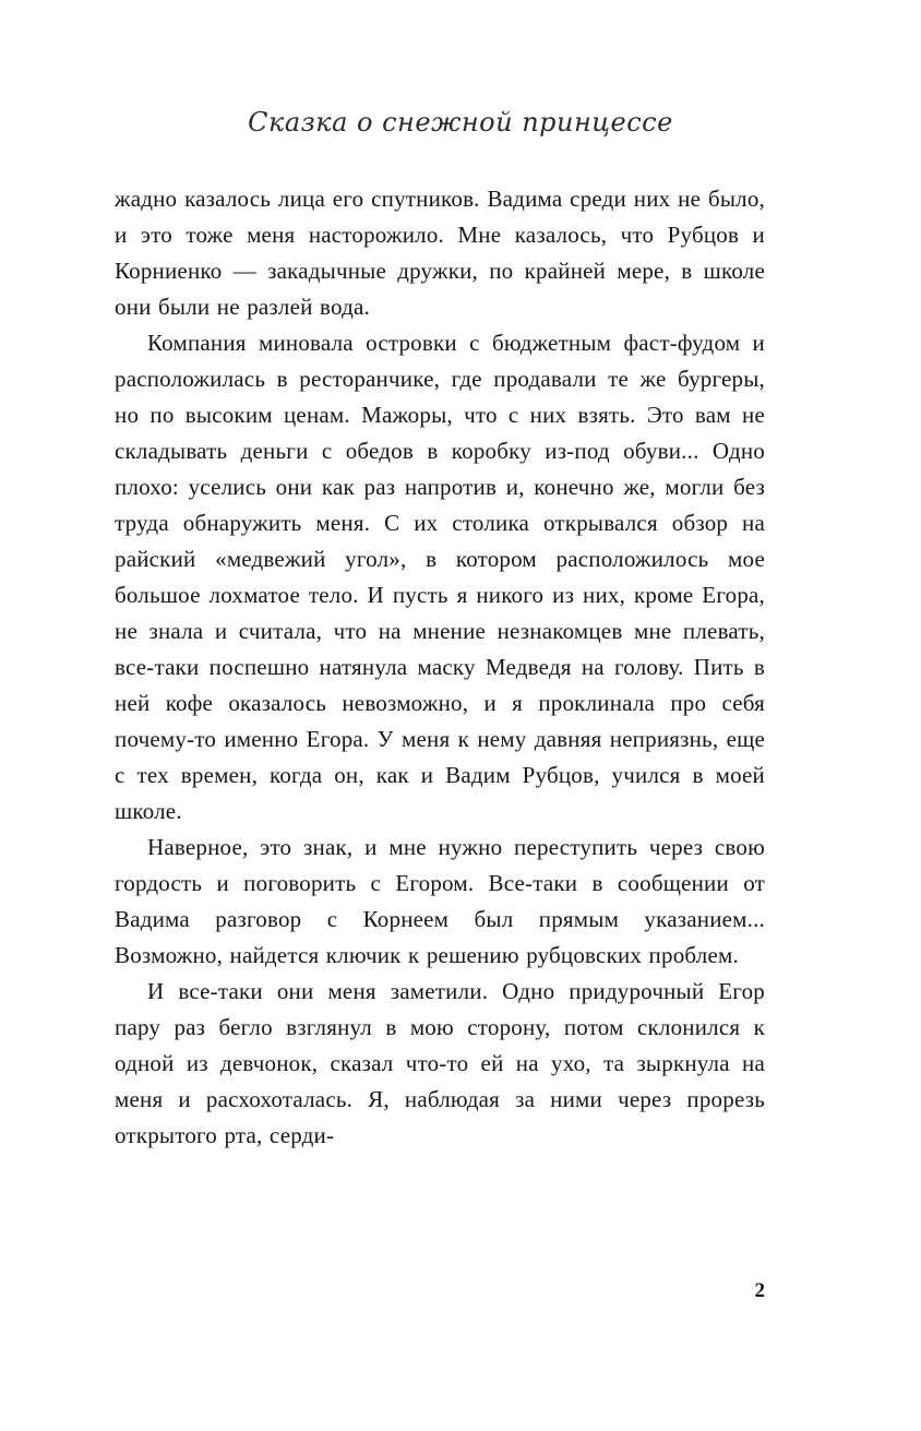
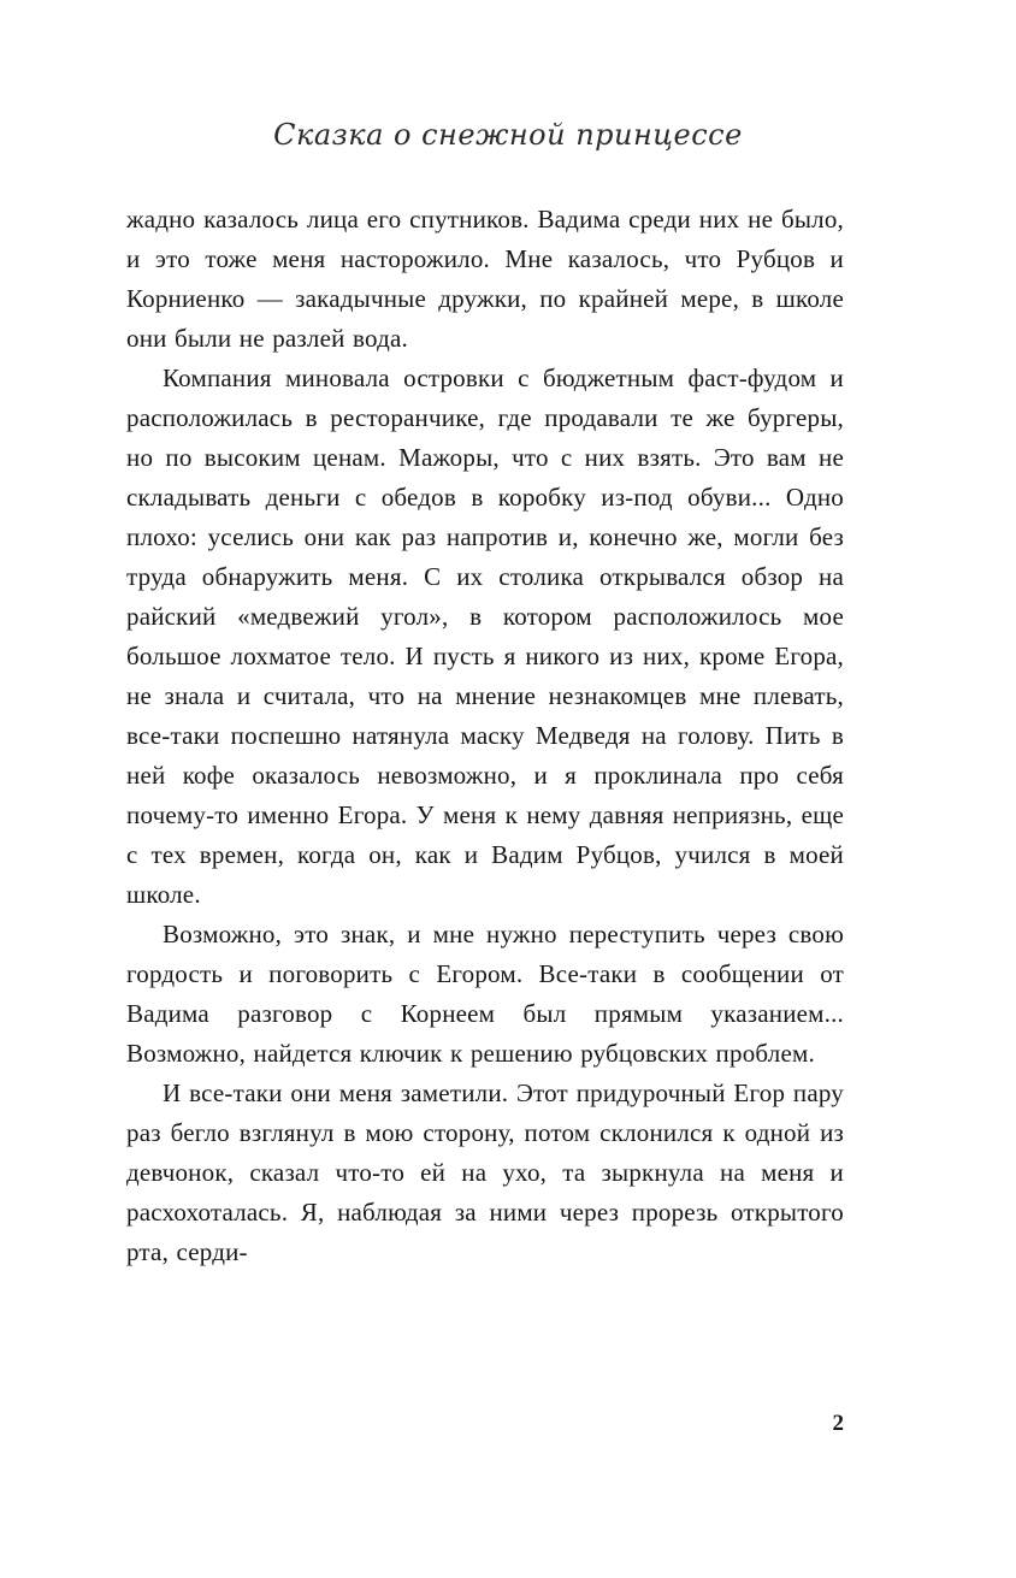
  Сказка о снежной принцессе
  жадно казалось лица его спутников. Вадима среди них не было, и это тоже меня насторожило. Мне казалось, что Рубцов и Корниенко — закадычные дружки, по крайней мере, в школе они были не разлей вода.
  Компания миновала островки с бюджетным фаст-фудом и расположилась в ресторанчике, где продавали те же бургеры, но по высоким ценам. Мажоры, что с них взять. Это вам не складывать деньги с обедов в коробку из-под обуви... Одно плохо: уселись они как раз напротив и, конечно же, могли без труда обнаружить меня. С их столика открывался обзор на райский «медвежий угол», в котором расположилось мое большое лохматое тело. И пусть я никого из них, кроме Егора, не знала и считала, что на мнение незнакомцев мне плевать, все-таки поспешно натянула маску Медведя на голову. Пить в ней кофе оказалось невозможно, и я проклинала про себя почему-то именно Егора. У меня к нему давняя неприязнь, еще с тех времен, когда он, как и Вадим Рубцов, учился в моей школе.
- Наверное, это знак, и мне нужно переступить через свою гордость и поговорить с Егором. Все-таки в сообщении от Вадима разговор с Корнеем был прямым указанием... Возможно, найдется ключик к решению рубцовских проблем.
+ Возможно, это знак, и мне нужно переступить через свою гордость и поговорить с Егором. Все-таки в сообщении от Вадима разговор с Корнеем был прямым указанием... Возможно, найдется ключик к решению рубцовских проблем.
- И все-таки они меня заметили. Одно придурочный Егор пару раз бегло взглянул в мою сторону, потом склонился к одной из девчонок, сказал что-то ей на ухо, та зыркнула на меня и расхохоталась. Я, наблюдая за ними через прорезь открытого рта, серди-
+ И все-таки они меня заметили. Этот придурочный Егор пару раз бегло взглянул в мою сторону, потом склонился к одной из девчонок, сказал что-то ей на ухо, та зыркнула на меня и расхохоталась. Я, наблюдая за ними через прорезь открытого рта, серди-
  2
